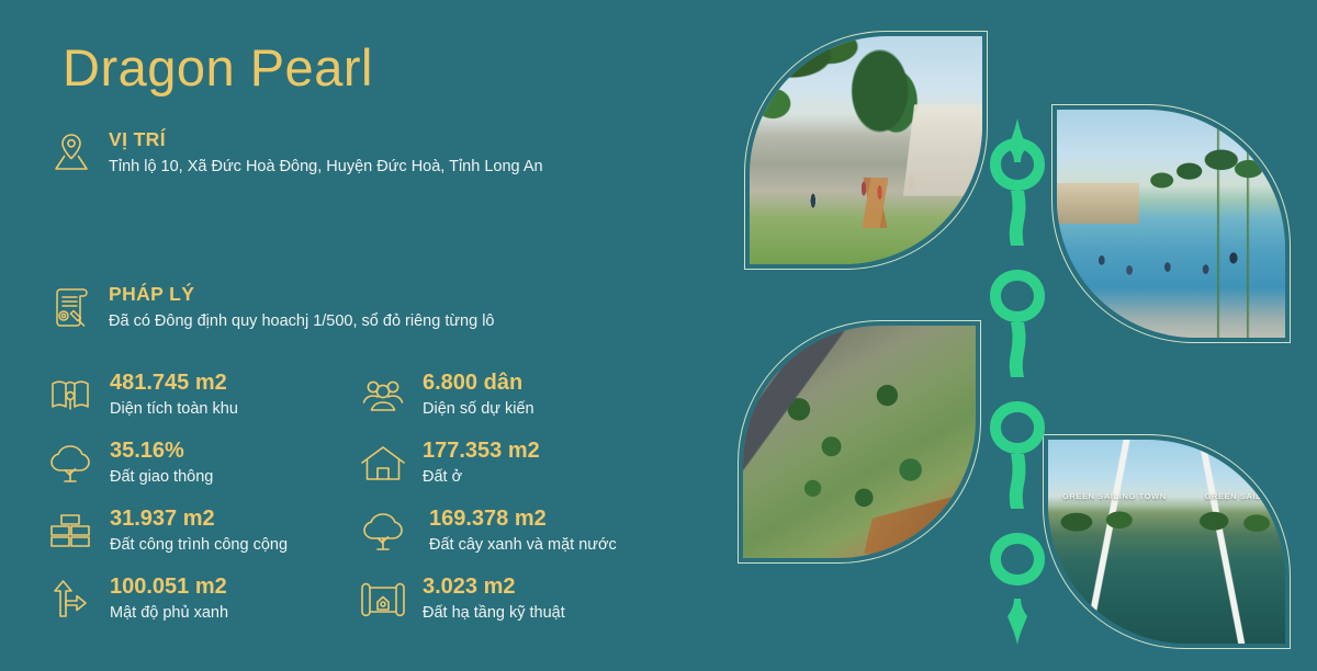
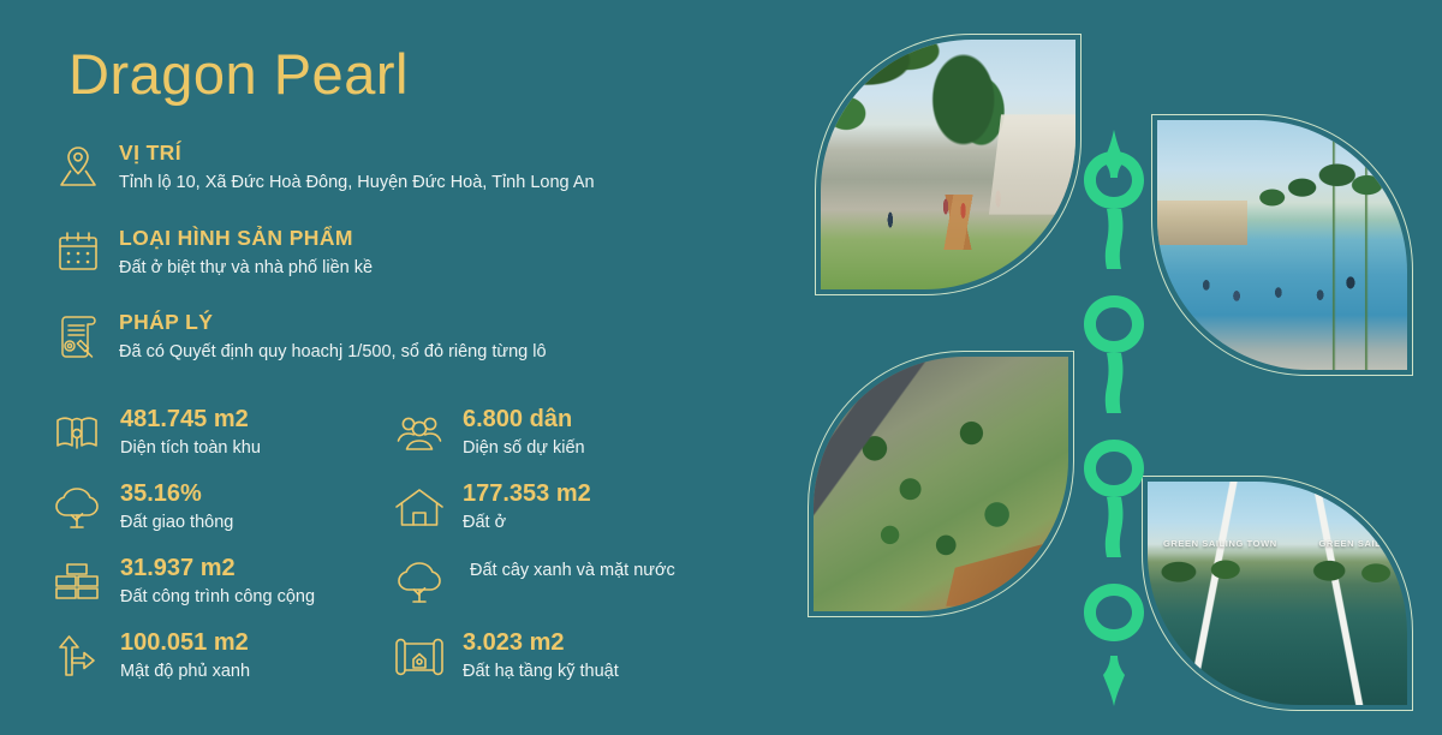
  Dragon Pearl
  VỊ TRÍ
  Tỉnh lộ 10, Xã Đức Hoà Đông, Huyện Đức Hoà, Tỉnh Long An
+ LOẠI HÌNH SẢN PHẨM
+ Đất ở biệt thự và nhà phố liền kề
  PHÁP LÝ
- Đã có Đông định quy hoachj 1/500, sổ đỏ riêng từng lô
+ Đã có Quyết định quy hoachj 1/500, sổ đỏ riêng từng lô
  481.745 m2
  Diện tích toàn khu
  6.800 dân
  Diện số dự kiến
  35.16%
  Đất giao thông
  177.353 m2
  Đất ở
  31.937 m2
  Đất công trình công cộng
- 169.378 m2
  Đất cây xanh và mặt nước
  100.051 m2
  Mật độ phủ xanh
  3.023 m2
  Đất hạ tầng kỹ thuật
  GREEN SAILING TOWN
  GREEN SAILIN
